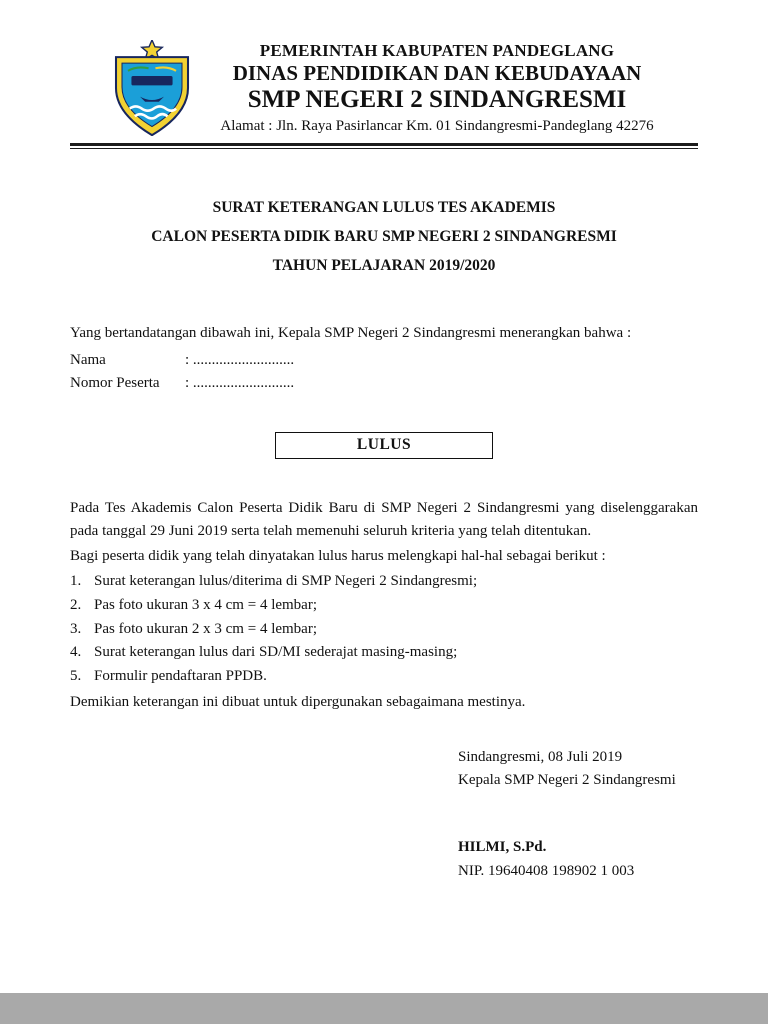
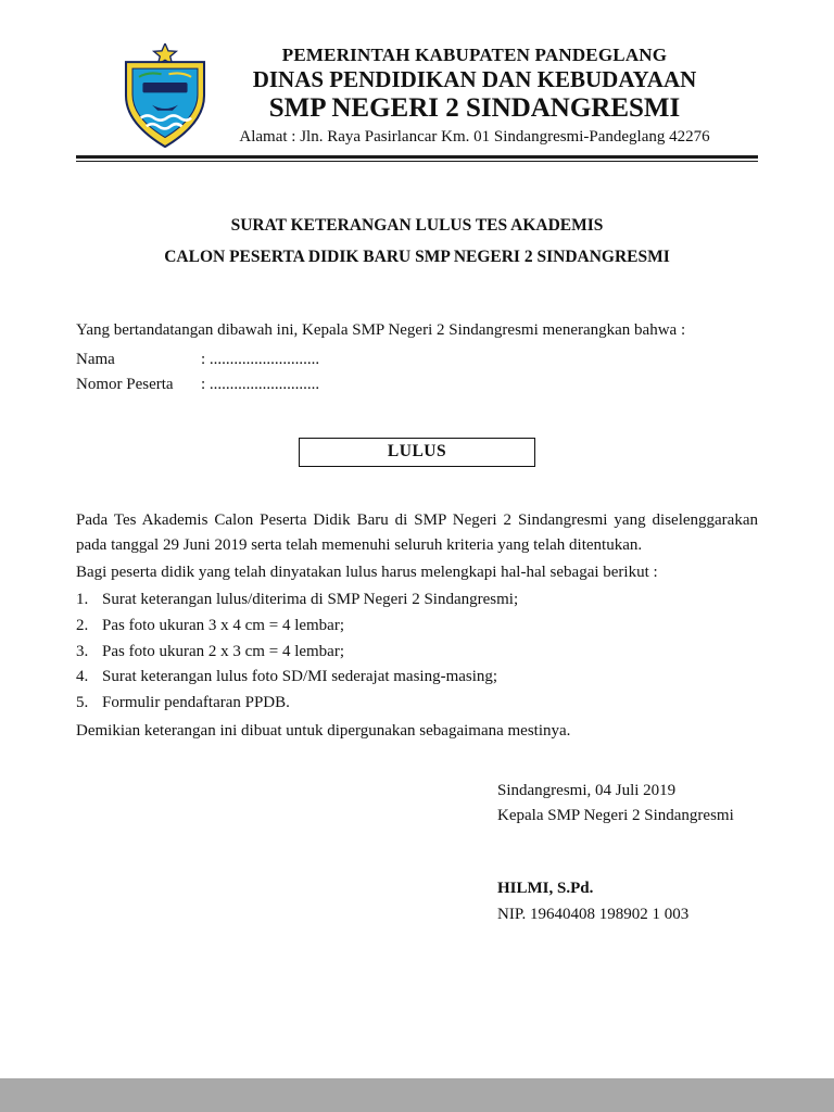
  PEMERINTAH KABUPATEN PANDEGLANG
  DINAS PENDIDIKAN DAN KEBUDAYAAN
  SMP NEGERI 2 SINDANGRESMI
  Alamat : Jln. Raya Pasirlancar Km. 01 Sindangresmi-Pandeglang 42276
  SURAT KETERANGAN LULUS TES AKADEMIS
  CALON PESERTA DIDIK BARU SMP NEGERI 2 SINDANGRESMI
- TAHUN PELAJARAN 2019/2020
  Yang bertandatangan dibawah ini, Kepala SMP Negeri 2 Sindangresmi menerangkan bahwa :
  Nama
  : ...........................
  Nomor Peserta
  : ...........................
  LULUS
  Pada Tes Akademis Calon Peserta Didik Baru di SMP Negeri 2 Sindangresmi yang diselenggarakan pada tanggal 29 Juni 2019 serta telah memenuhi seluruh kriteria yang telah ditentukan.
  Bagi peserta didik yang telah dinyatakan lulus harus melengkapi hal-hal sebagai berikut :
  1.
  Surat keterangan lulus/diterima di SMP Negeri 2 Sindangresmi;
  2.
  Pas foto ukuran 3 x 4 cm = 4 lembar;
  3.
  Pas foto ukuran 2 x 3 cm = 4 lembar;
  4.
- Surat keterangan lulus dari SD/MI sederajat masing-masing;
+ Surat keterangan lulus foto SD/MI sederajat masing-masing;
  5.
  Formulir pendaftaran PPDB.
  Demikian keterangan ini dibuat untuk dipergunakan sebagaimana mestinya.
- Sindangresmi, 08 Juli 2019
+ Sindangresmi, 04 Juli 2019
  Kepala SMP Negeri 2 Sindangresmi
  HILMI, S.Pd.
  NIP. 19640408 198902 1 003
